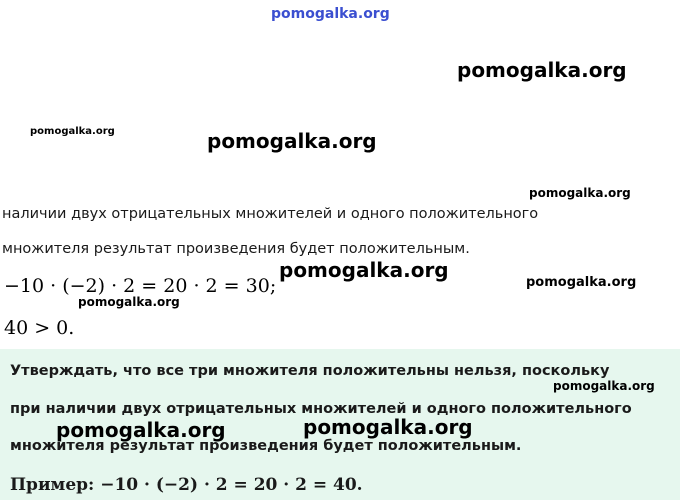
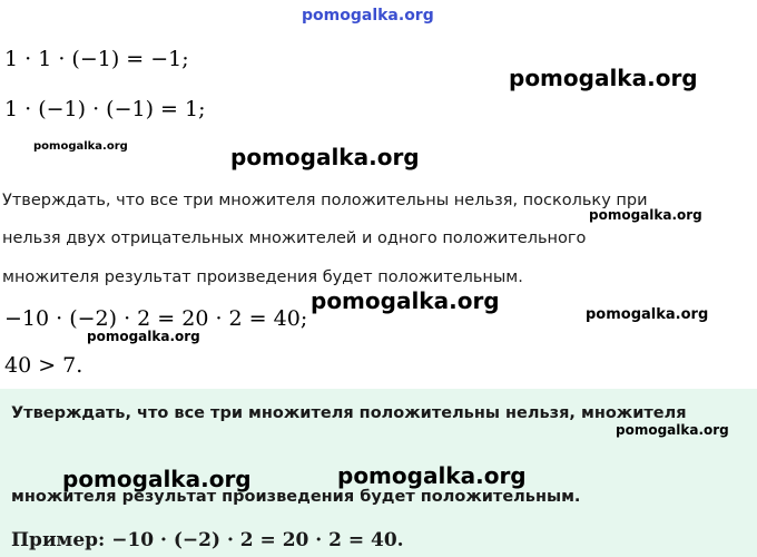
  pomogalka.org
+ 1 · 1 · (−1) = −1;
  pomogalka.org
+ 1 · (−1) · (−1) = 1;
  pomogalka.org
  pomogalka.org
+ Утверждать, что все три множителя положительны нельзя, поскольку при
  pomogalka.org
- наличии двух отрицательных множителей и одного положительного
+ нельзя двух отрицательных множителей и одного положительного
  множителя результат произведения будет положительным.
  pomogalka.org
- −10 · (−2) · 2 = 20 · 2 = 30;
+ −10 · (−2) · 2 = 20 · 2 = 40;
  pomogalka.org
  pomogalka.org
- 40 > 0.
+ 40 > 7.
- Утверждать, что все три множителя положительны нельзя, поскольку
+ Утверждать, что все три множителя положительны нельзя, множителя
  pomogalka.org
- при наличии двух отрицательных множителей и одного положительного
  pomogalka.org
  pomogalka.org
  множителя результат произведения будет положительным.
  Пример: −10 · (−2) · 2 = 20 · 2 = 40.
